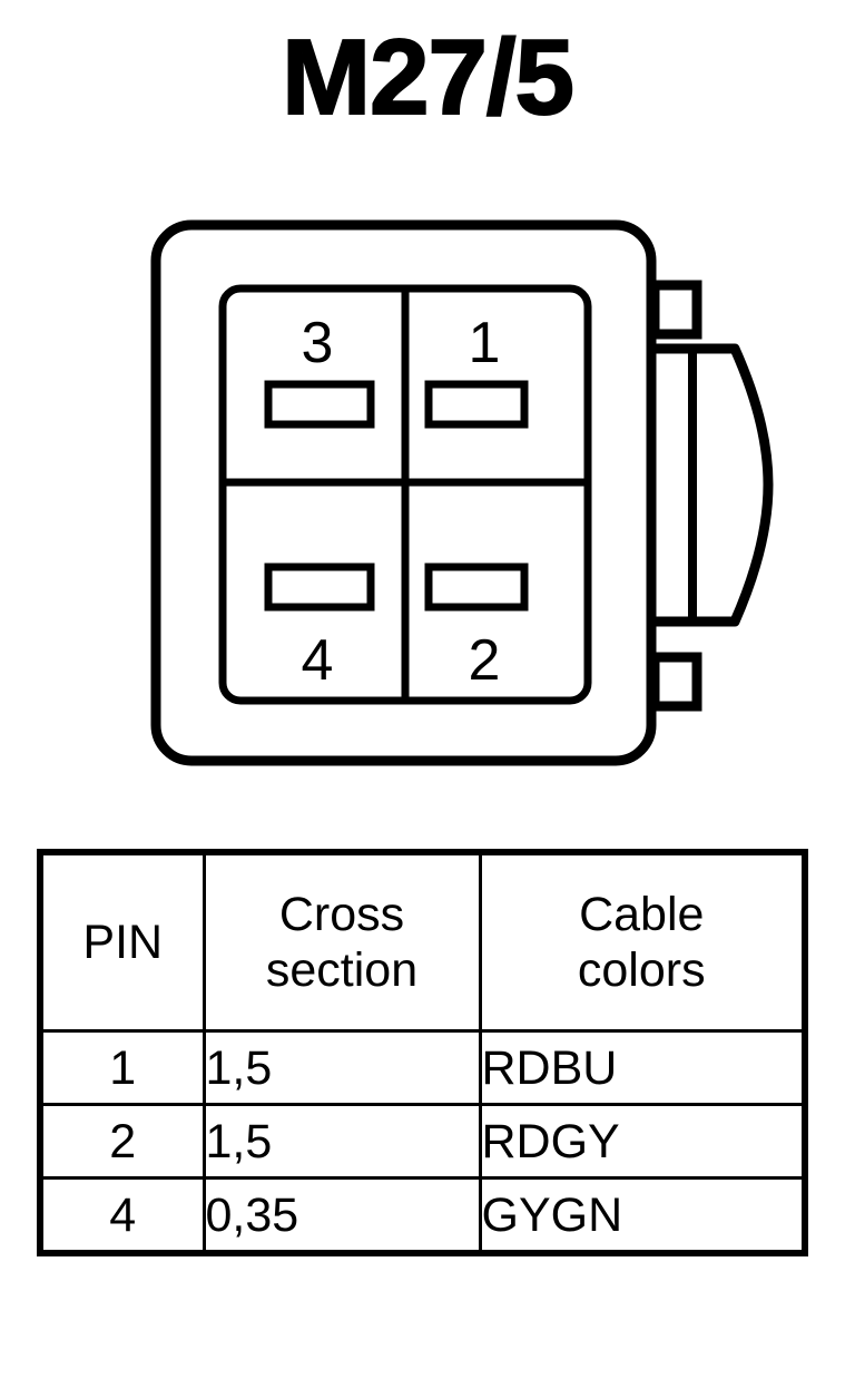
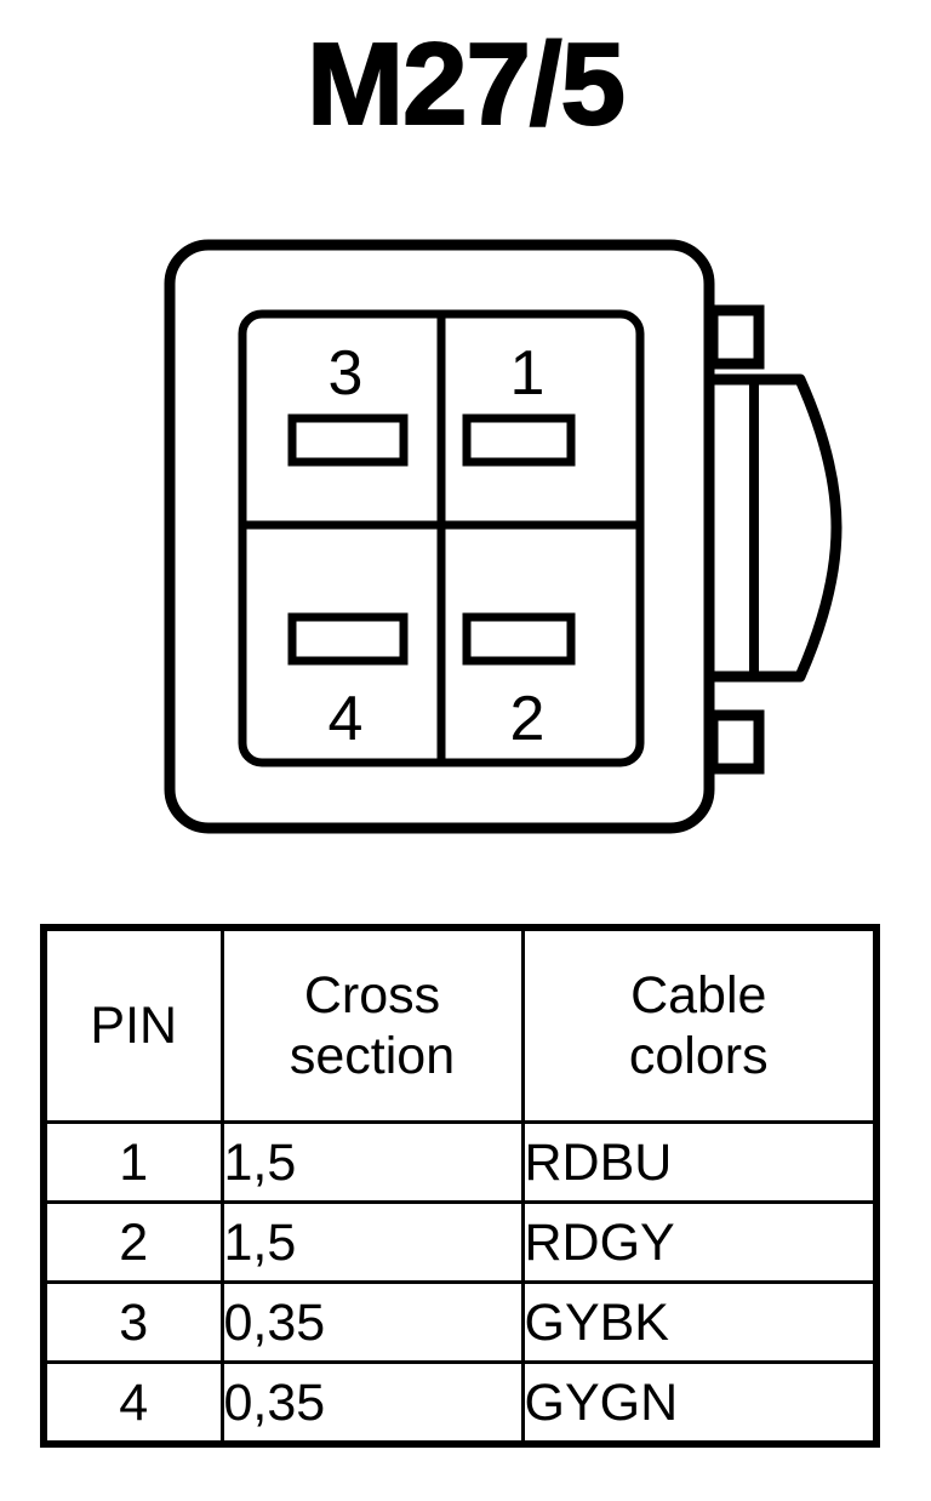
  M27/5
  3
  1
  4
  2
  PIN	Cross section	Cable colors
  1	1,5	RDBU
  2	1,5	RDGY
+ 3	0,35	GYBK
  4	0,35	GYGN
